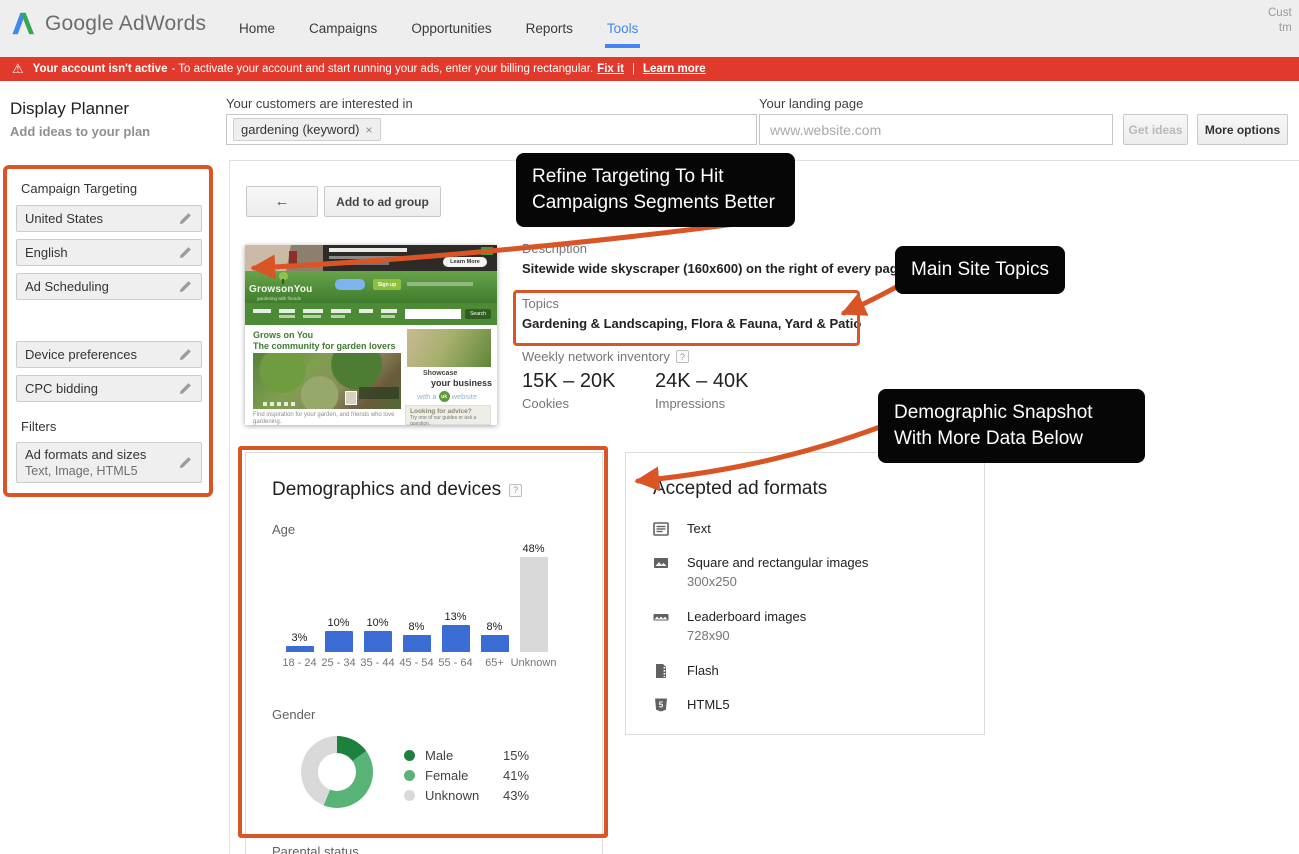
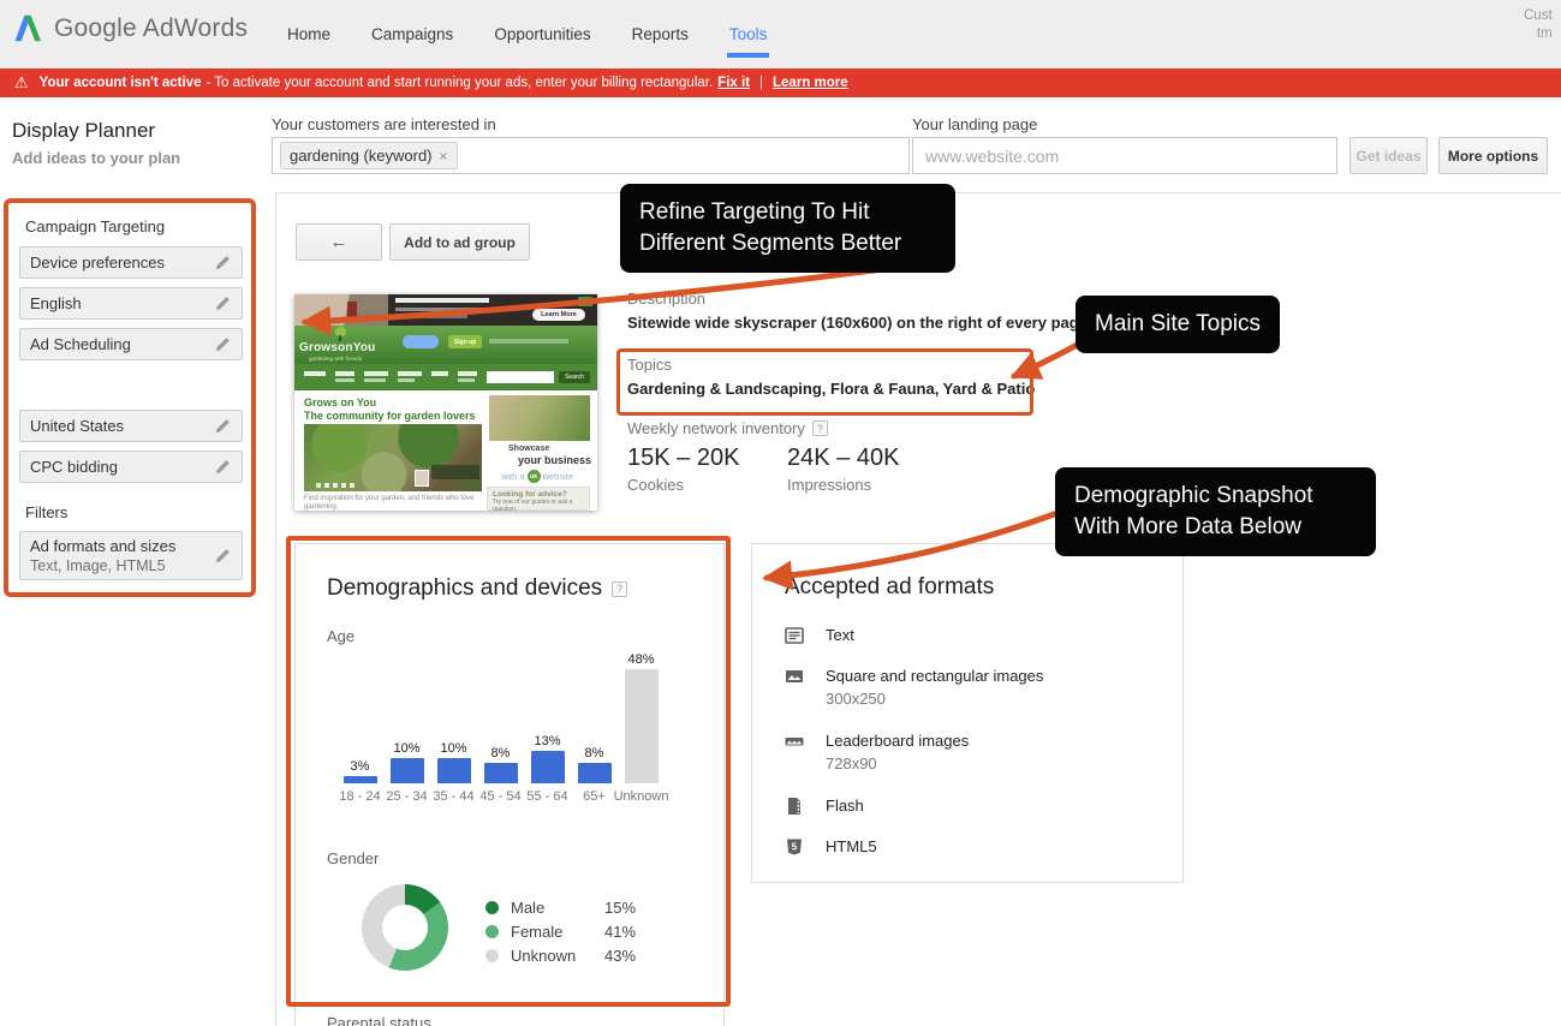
  Google AdWords
  Home
  Campaigns
  Opportunities
  Reports
  Tools
  Cust
  tm
  ⚠
  Your account isn't active
  - To activate your account and start running your ads, enter your billing rectangular.
  Fix it
  |
  Learn more
  Display Planner
  Add ideas to your plan
  Your customers are interested in
  gardening (keyword)
  ×
  Your landing page
  www.website.com
  Get ideas
  More options
  Campaign Targeting
- United States
+ Device preferences
  English
  Ad Scheduling
- Device preferences
+ United States
  CPC bidding
  Filters
  Ad formats and sizes
  Text, Image, HTML5
  ←
  Add to ad group
  GrowsonYou
  Grows on You
  The community for garden lovers
  your business
  with a
  website
  cription
  Sitewide wide skyscraper (160x600) on the right of every pag
  Topics
  Gardening & Landscaping, Flora & Fauna, Yard & Patio
  Weekly network inventory
  ?
  15K – 20K
  Cookies
  24K – 40K
  Impressions
  Demographics and devices
  ?
  Age
  3%
  18 - 24
  10%
  25 - 34
  10%
  35 - 44
  8%
  45 - 54
  13%
  55 - 64
  8%
  65+
  48%
  Unknown
  Gender
  Male
  15%
  Female
  41%
  Unknown
  43%
  Parental status
  Accepted ad formats
  Text
  Square and rectangular images
  300x250
  Leaderboard images
  728x90
  Flash
  5
  HTML5
- Refine Targeting To Hit Campaigns Segments Better
+ Refine Targeting To Hit Different Segments Better
  Main Site Topics
  Demographic Snapshot With More Data Below
